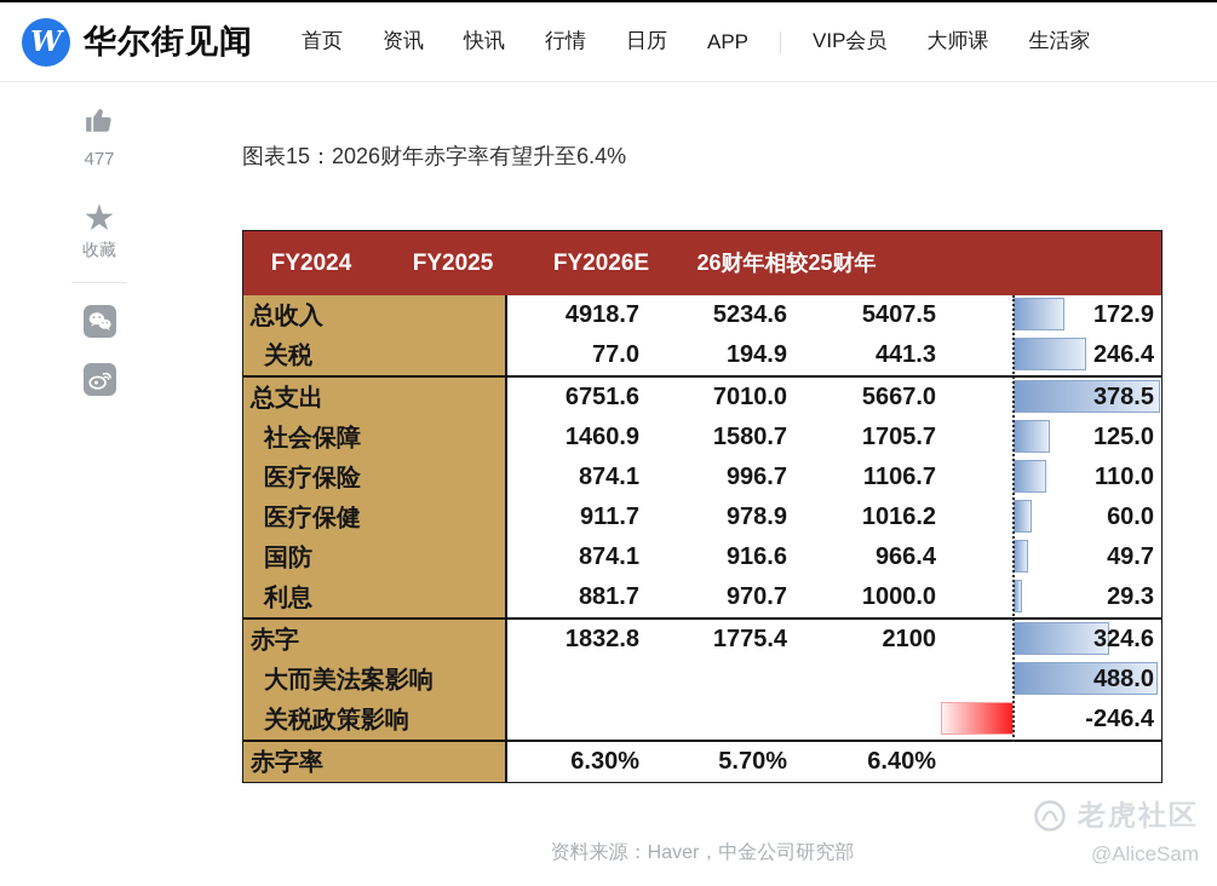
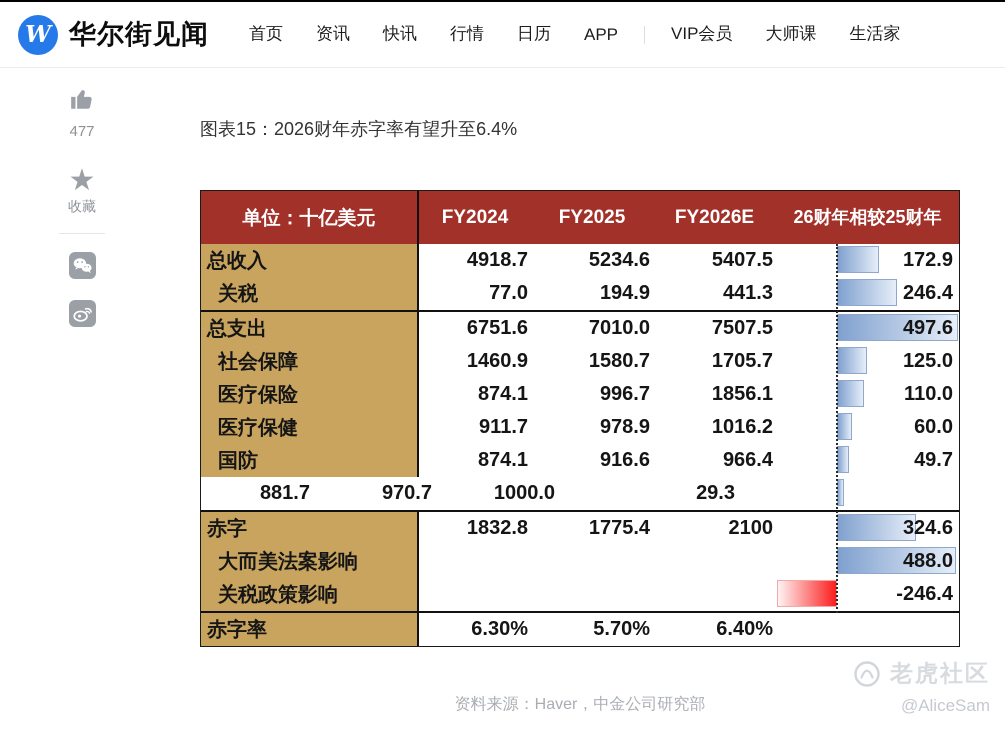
  W
  华尔街见闻
  首页
  资讯
  快讯
  行情
  日历
  APP
  VIP会员
  大师课
  生活家
  477
  ★
  收藏
  图表15：2026财年赤字率有望升至6.4%
+ 单位：十亿美元
  FY2024
  FY2025
  FY2026E
  26财年相较25财年
  总收入
  4918.7
  5234.6
  5407.5
  172.9
  关税
  77.0
  194.9
  441.3
  246.4
  总支出
  6751.6
  7010.0
- 5667.0
+ 7507.5
- 378.5
+ 497.6
  社会保障
  1460.9
  1580.7
  1705.7
  125.0
  医疗保险
  874.1
  996.7
- 1106.7
+ 1856.1
  110.0
  医疗保健
  911.7
  978.9
  1016.2
  60.0
  国防
  874.1
  916.6
  966.4
  49.7
- 利息
  881.7
  970.7
  1000.0
  29.3
  赤字
  1832.8
  1775.4
  2100
  324.6
  大而美法案影响
  488.0
  关税政策影响
  -246.4
  赤字率
  6.30%
  5.70%
  6.40%
  资料来源：Haver，中金公司研究部
  老虎社区
  @AliceSam
